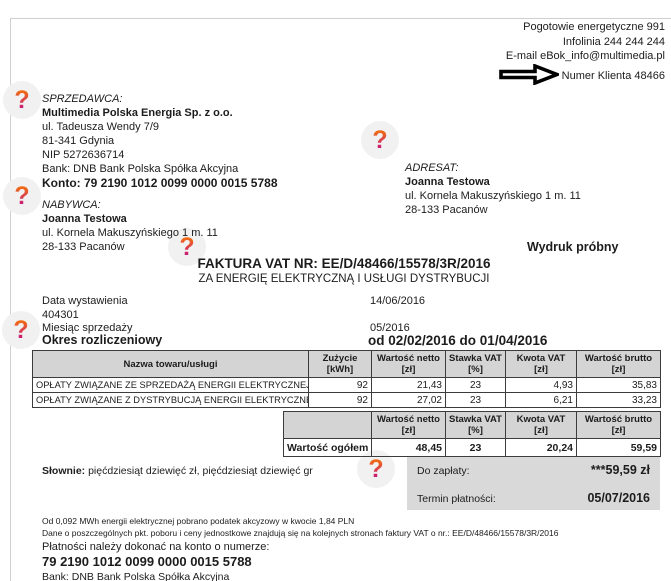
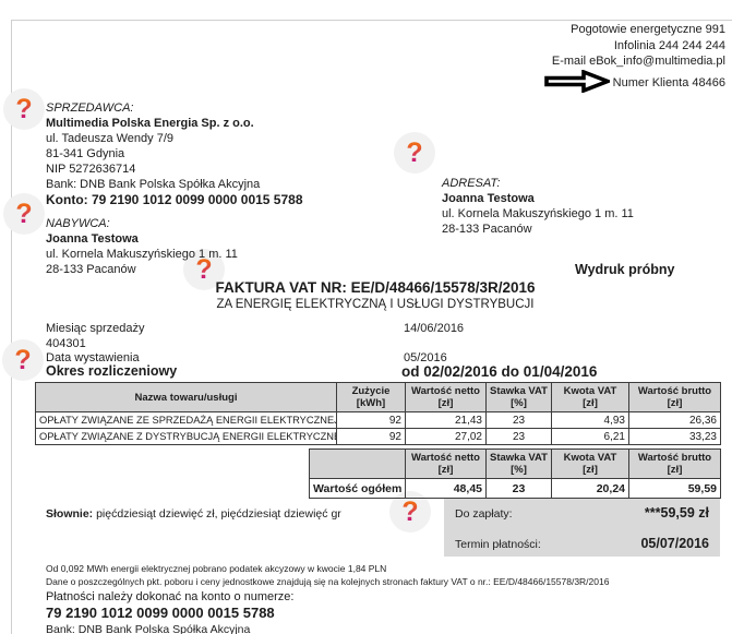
  Pogotowie energetyczne 991
  Infolinia 244 244 244
  E-mail eBok_info@multimedia.pl
  Numer Klienta 48466
  ?
  ?
  ?
  ?
  ?
  ?
  SPRZEDAWCA:
  Multimedia Polska Energia Sp. z o.o.
  ul. Tadeusza Wendy 7/9
  81-341 Gdynia
  NIP 5272636714
  Bank: DNB Bank Polska Spółka Akcyjna
  Konto: 79 2190 1012 0099 0000 0015 5788
  NABYWCA:
  Joanna Testowa
  ul. Kornela Makuszyńskiego 1 m. 11
  28-133 Pacanów
  ADRESAT:
  Joanna Testowa
  ul. Kornela Makuszyńskiego 1 m. 11
  28-133 Pacanów
  Wydruk próbny
  FAKTURA VAT NR: EE/D/48466/15578/3R/2016
  ZA ENERGIĘ ELEKTRYCZNĄ I USŁUGI DYSTRYBUCJI
- Data wystawienia
+ Miesiąc sprzedaży
  14/06/2016
  404301
- Miesiąc sprzedaży
+ Data wystawienia
  05/2016
  Okres rozliczeniowy
  od 02/02/2016 do 01/04/2016
  Nazwa towaru/usługi	Zużycie[kWh]	Wartość netto[zł]	Stawka VAT[%]	Kwota VAT[zł]	Wartość brutto[zł]
- OPŁATY ZWIĄZANE ZE SPRZEDAŻĄ ENERGII ELEKTRYCZNE	92	21,43	23	4,93	35,83
+ OPŁATY ZWIĄZANE ZE SPRZEDAŻĄ ENERGII ELEKTRYCZNE	92	21,43	23	4,93	26,36
  OPŁATY ZWIĄZANE Z DYSTRYBUCJĄ ENERGII ELEKTRYCZN	92	27,02	23	6,21	33,23
  	Wartość netto[zł]	Stawka VAT[%]	Kwota VAT[zł]	Wartość brutto[zł]
  Wartość ogółem	48,45	23	20,24	59,59
  Słownie: pięćdziesiąt dziewięć zł, pięćdziesiąt dziewięć gr
  Do zapłaty:
  ***59,59 zł
  Termin płatności:
  05/07/2016
  Od 0,092 MWh energii elektrycznej pobrano podatek akcyzowy w kwocie 1,84 PLN
  Dane o poszczególnych pkt. poboru i ceny jednostkowe znajdują się na kolejnych stronach faktury VAT o nr.: EE/D/48466/15578/3R/2016
  Płatności należy dokonać na konto o numerze:
  79 2190 1012 0099 0000 0015 5788
  Bank: DNB Bank Polska Spółka Akcyjna
